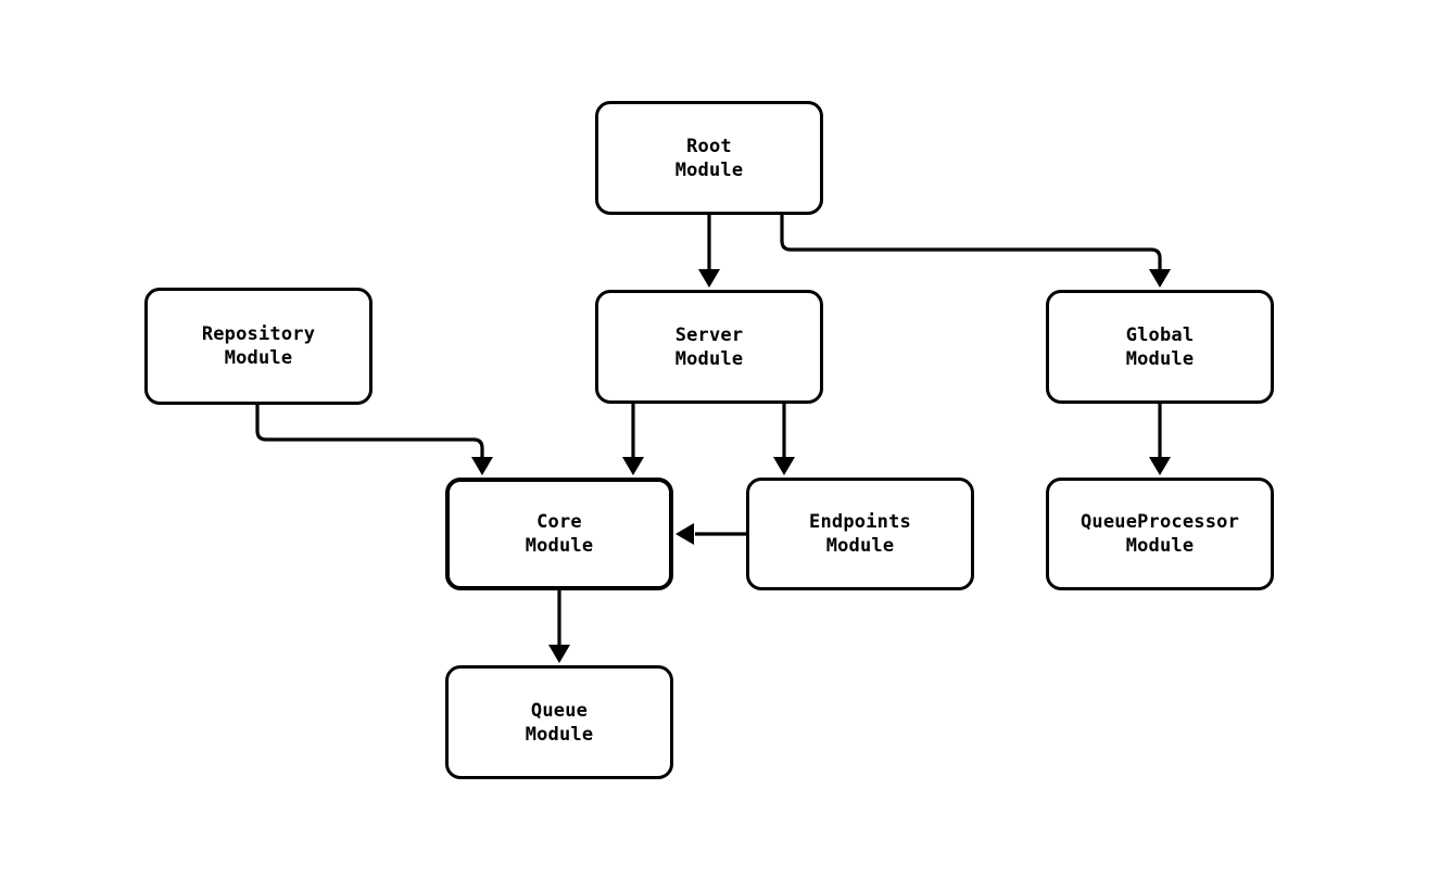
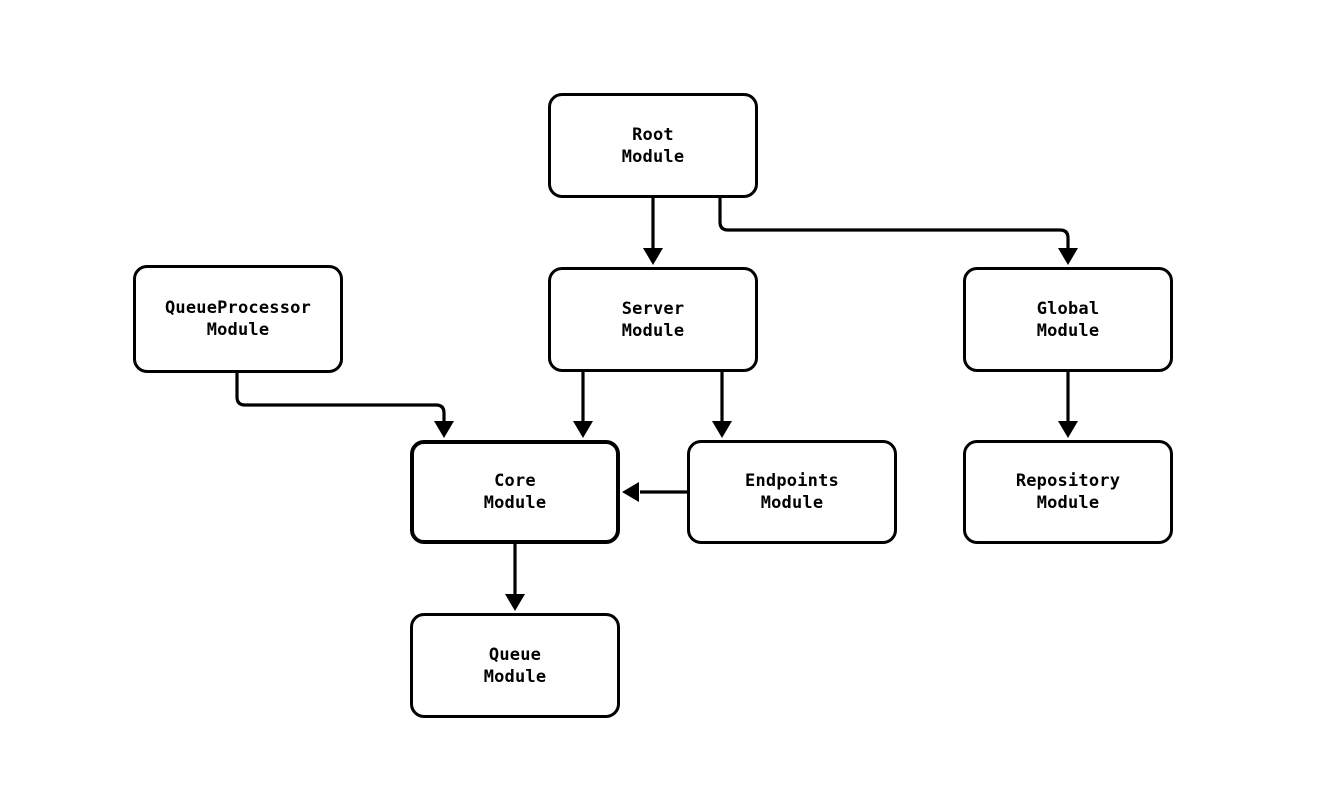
  Root
  Module
- Repository
+ QueueProcessor
  Module
  Server
  Module
  Global
  Module
  Core
  Module
  Endpoints
  Module
- QueueProcessor
+ Repository
  Module
  Queue
  Module
